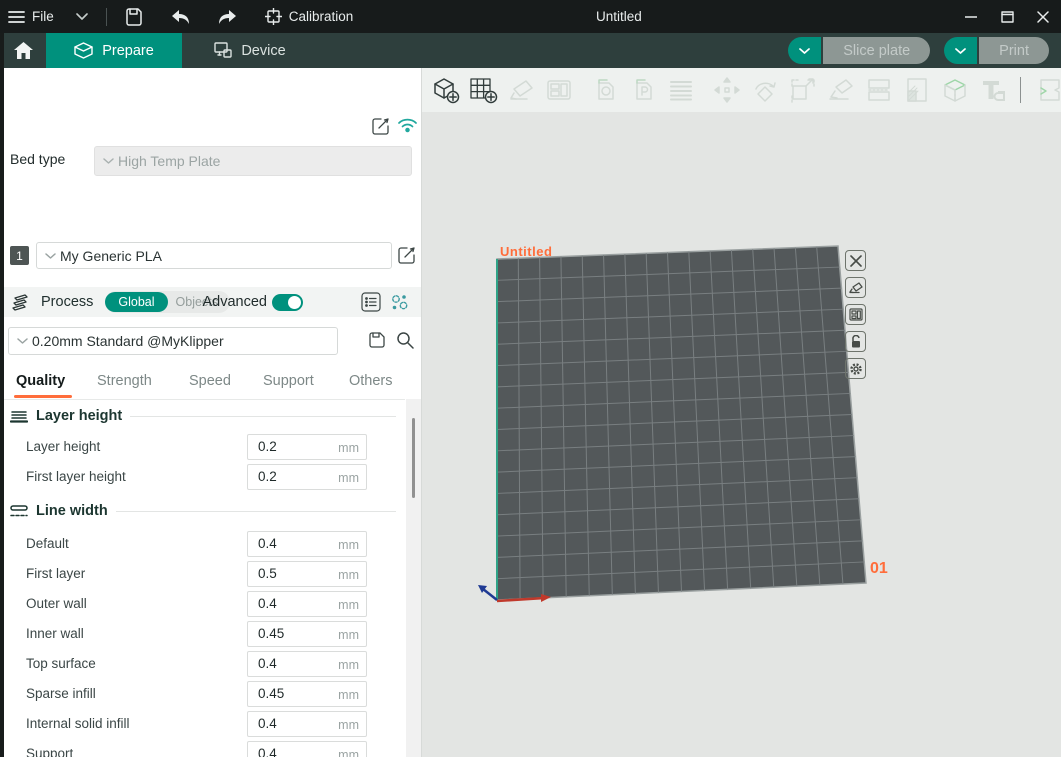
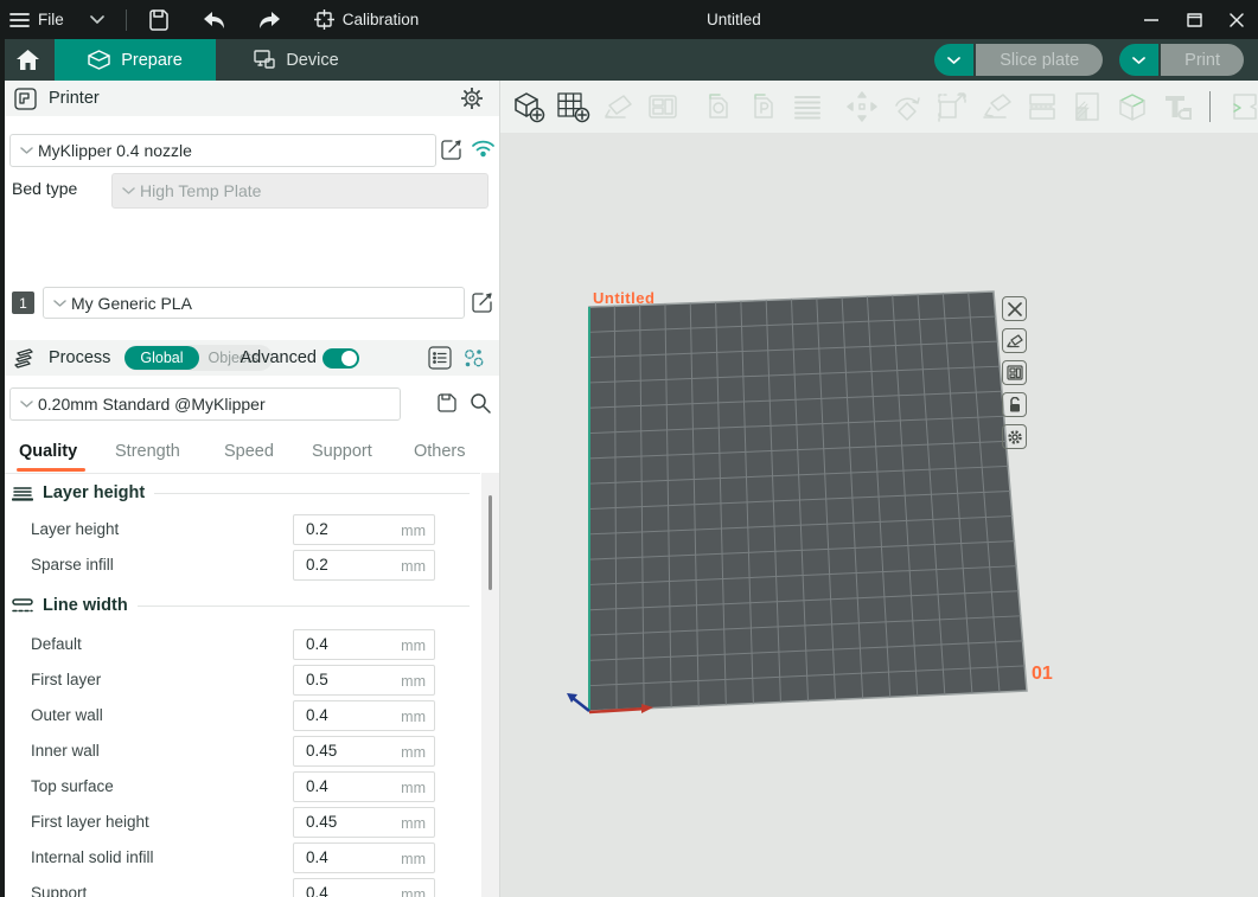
  File
  Calibration
  Untitled
  Prepare
  Device
  Slice plate
  Print
+ Printer
+ MyKlipper 0.4 nozzle
  Bed type
  High Temp Plate
  1
  My Generic PLA
  Process
  Global
  Objects
  Advanced
  0.20mm Standard @MyKlipper
  Quality
  Strength
  Speed
  Support
  Others
  Layer height
  Layer height
  0.2
  mm
- First layer height
+ Sparse infill
  0.2
  mm
  Line width
  Default
  0.4
  mm
  First layer
  0.5
  mm
  Outer wall
  0.4
  mm
  Inner wall
  0.45
  mm
  Top surface
  0.4
  mm
- Sparse infill
+ First layer height
  0.45
  mm
  Internal solid infill
  0.4
  mm
  Support
  0.4
  mm
  Untitled
  01
